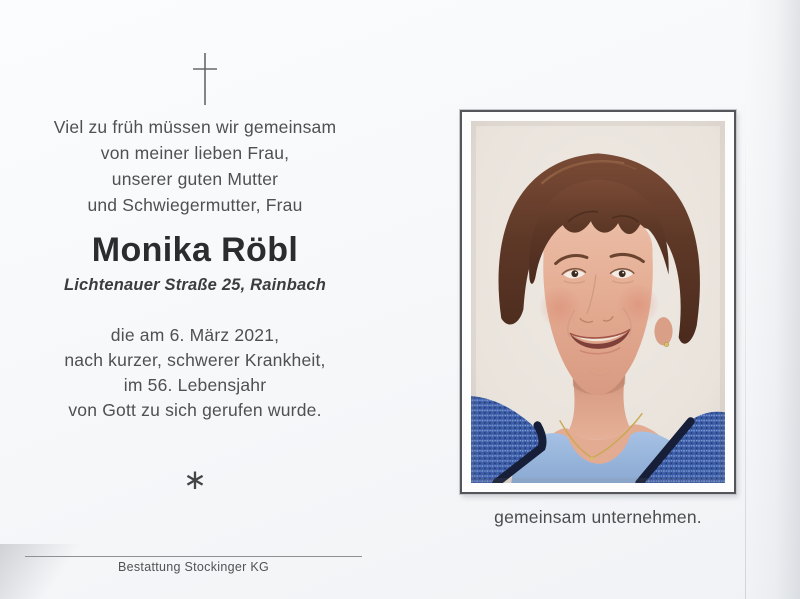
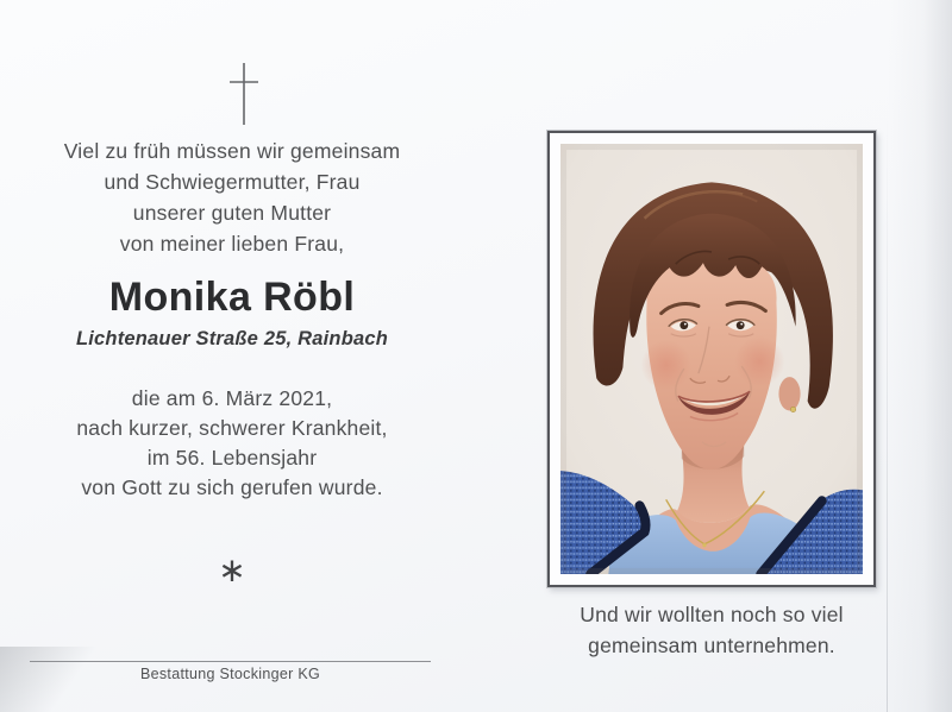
  Viel zu früh müssen wir gemeinsam
- von meiner lieben Frau,
+ und Schwiegermutter, Frau
  unserer guten Mutter
- und Schwiegermutter, Frau
+ von meiner lieben Frau,
  Monika Röbl
  Lichtenauer Straße 25, Rainbach
  die am 6. März 2021,
  nach kurzer, schwerer Krankheit,
  im 56. Lebensjahr
  von Gott zu sich gerufen wurde.
  ∗
  Bestattung Stockinger KG
+ Und wir wollten noch so viel
  gemeinsam unternehmen.
